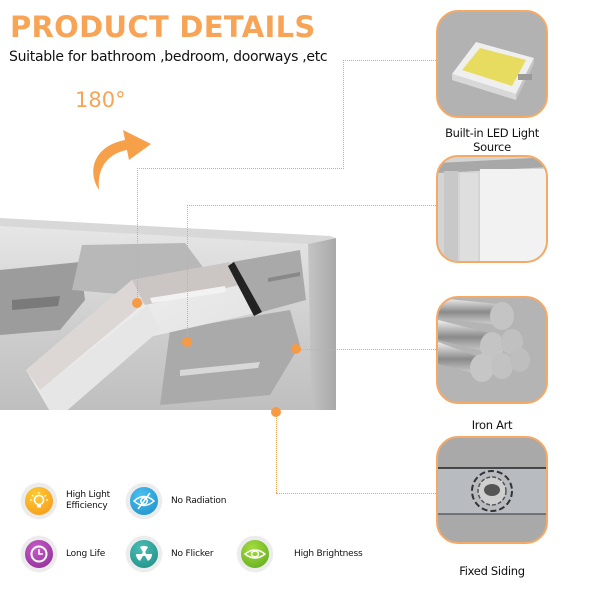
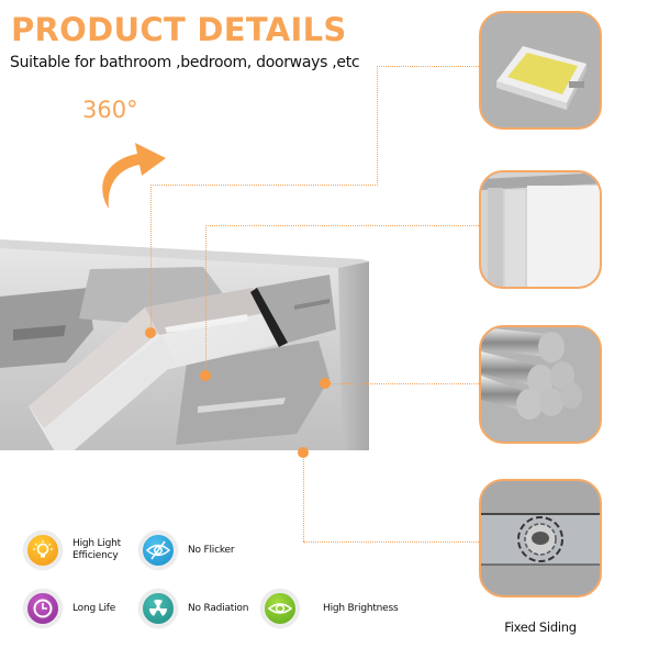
  PRODUCT DETAILS
  Suitable for bathroom ,bedroom, doorways ,etc
- 180°
+ 360°
- Built-in LED Light Source
- Iron Art
  Fixed Siding
  High Light
  Efficiency
- No Radiation
+ No Flicker
  Long Life
- No Flicker
+ No Radiation
  High Brightness
